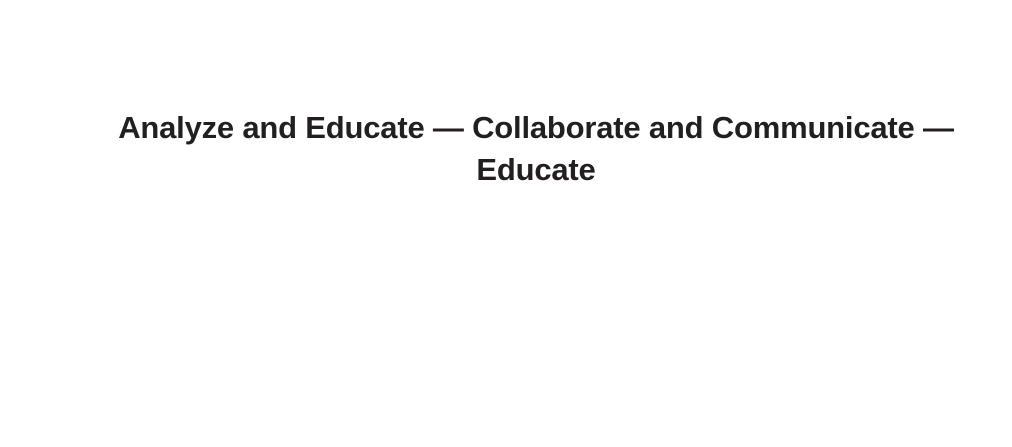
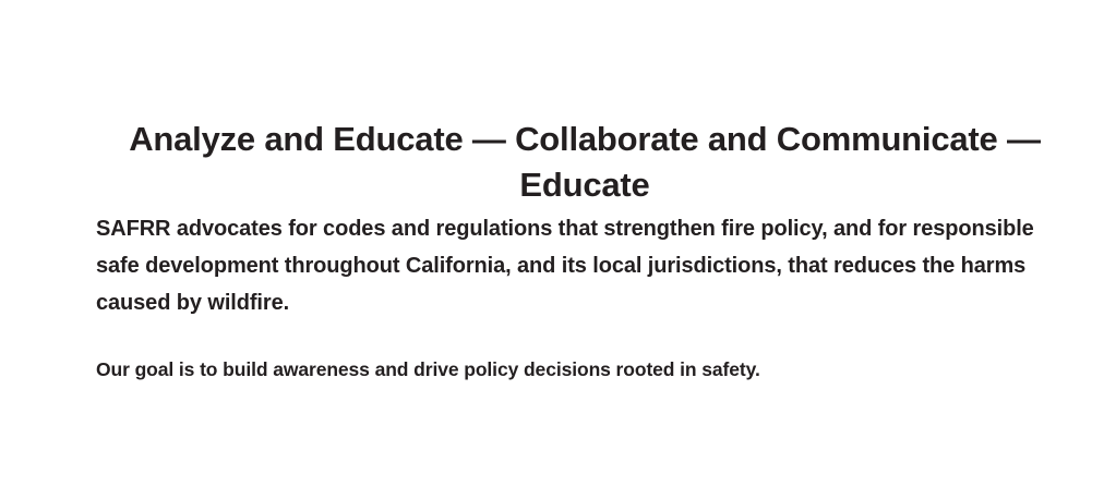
  Analyze and Educate — Collaborate and Communicate — Educate
+ SAFRR advocates for codes and regulations that strengthen fire policy, and for responsible safe development throughout California, and its local jurisdictions, that reduces the harms caused by wildfire.
+ Our goal is to build awareness and drive policy decisions rooted in safety.
